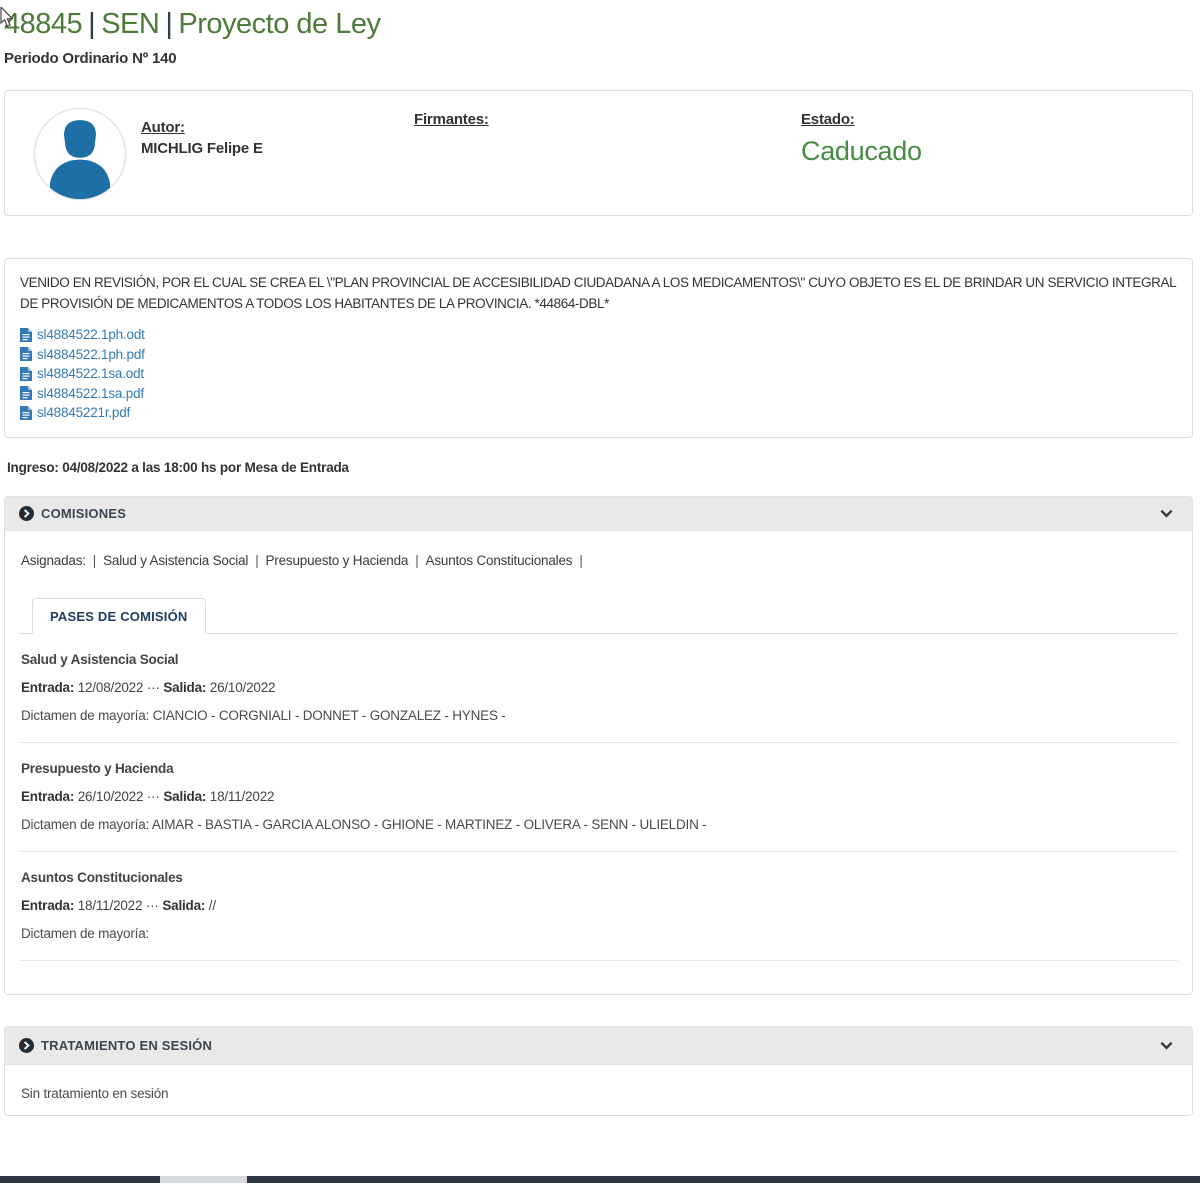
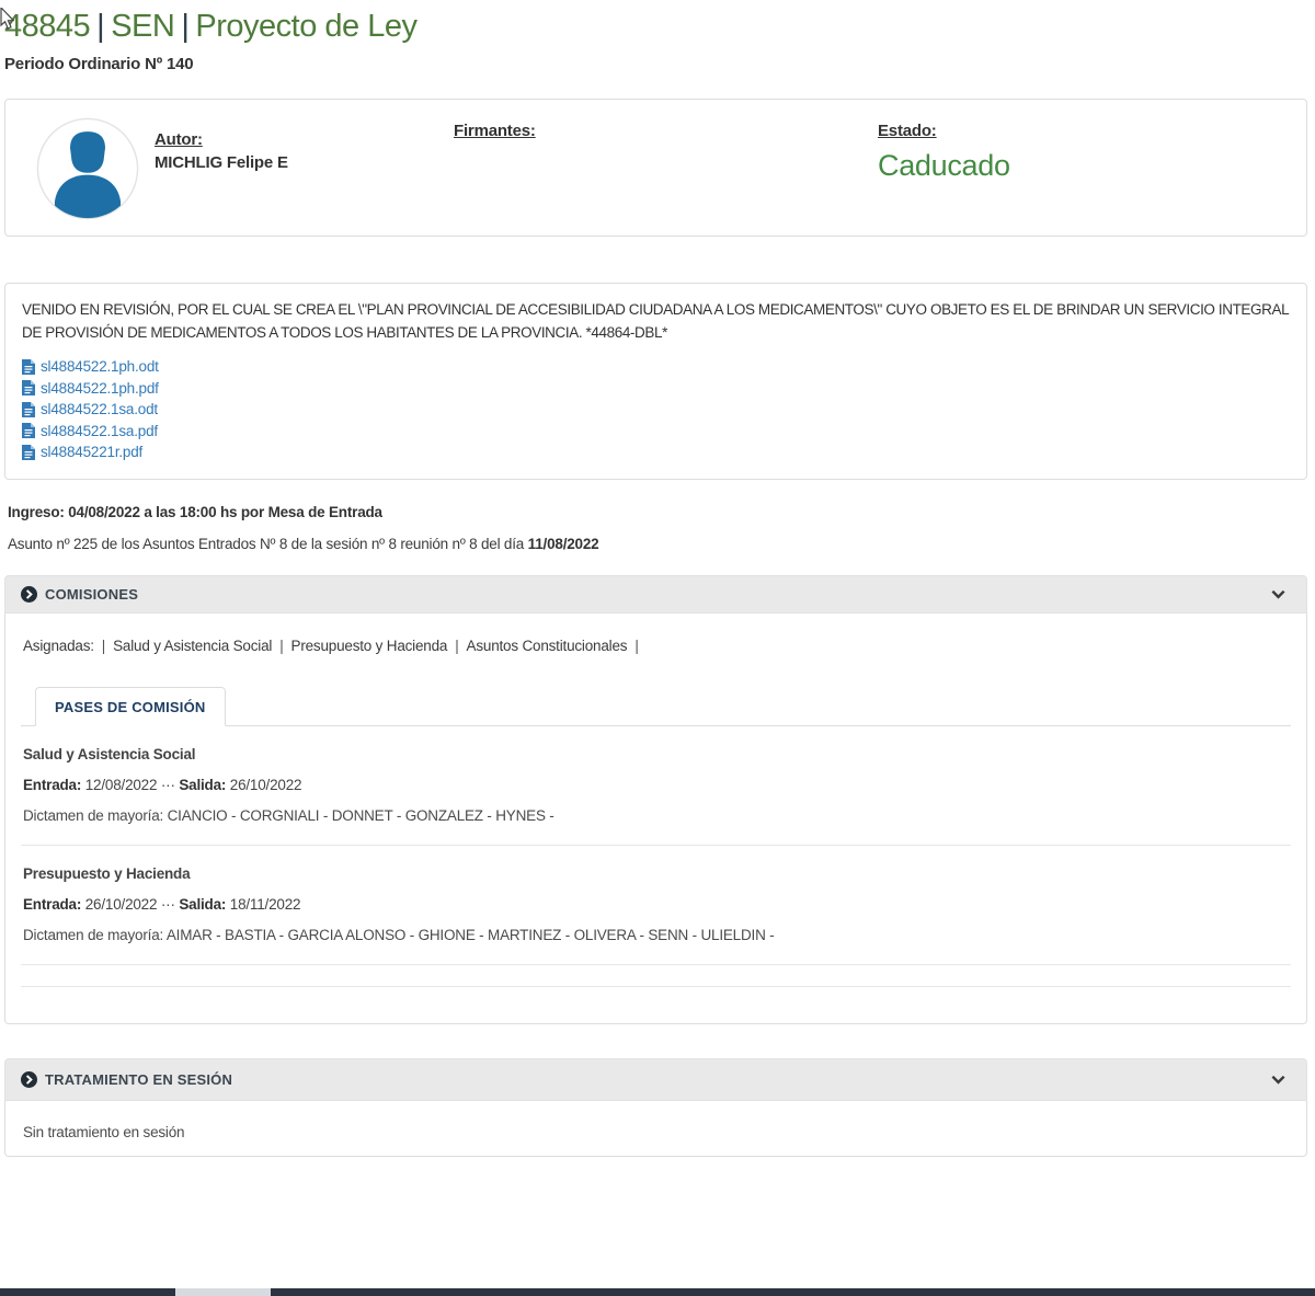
  48845 | SEN | Proyecto de Ley
  Periodo Ordinario Nº 140
  Autor:
  MICHLIG Felipe E
  Firmantes:
  Estado:
  Caducado
  VENIDO EN REVISIÓN, POR EL CUAL SE CREA EL \"PLAN PROVINCIAL DE ACCESIBILIDAD CIUDADANA A LOS MEDICAMENTOS\" CUYO OBJETO ES EL DE BRINDAR UN SERVICIO INTEGRAL DE PROVISIÓN DE MEDICAMENTOS A TODOS LOS HABITANTES DE LA PROVINCIA. *44864-DBL*
  sl4884522.1ph.odt
  sl4884522.1ph.pdf
  sl4884522.1sa.odt
  sl4884522.1sa.pdf
  sl48845221r.pdf
  Ingreso: 04/08/2022 a las 18:00 hs por Mesa de Entrada
+ Asunto nº 225 de los Asuntos Entrados Nº 8 de la sesión nº 8 reunión nº 8 del día 11/08/2022
  COMISIONES
  Asignadas: | Salud y Asistencia Social | Presupuesto y Hacienda | Asuntos Constitucionales |
  PASES DE COMISIÓN
  Salud y Asistencia Social
  Entrada: 12/08/2022 ··· Salida: 26/10/2022
  Dictamen de mayoría: CIANCIO - CORGNIALI - DONNET - GONZALEZ - HYNES -
  Presupuesto y Hacienda
  Entrada: 26/10/2022 ··· Salida: 18/11/2022
  Dictamen de mayoría: AIMAR - BASTIA - GARCIA ALONSO - GHIONE - MARTINEZ - OLIVERA - SENN - ULIELDIN -
- Asuntos Constitucionales
- Entrada: 18/11/2022 ··· Salida: //
- Dictamen de mayoría:
  TRATAMIENTO EN SESIÓN
  Sin tratamiento en sesión
